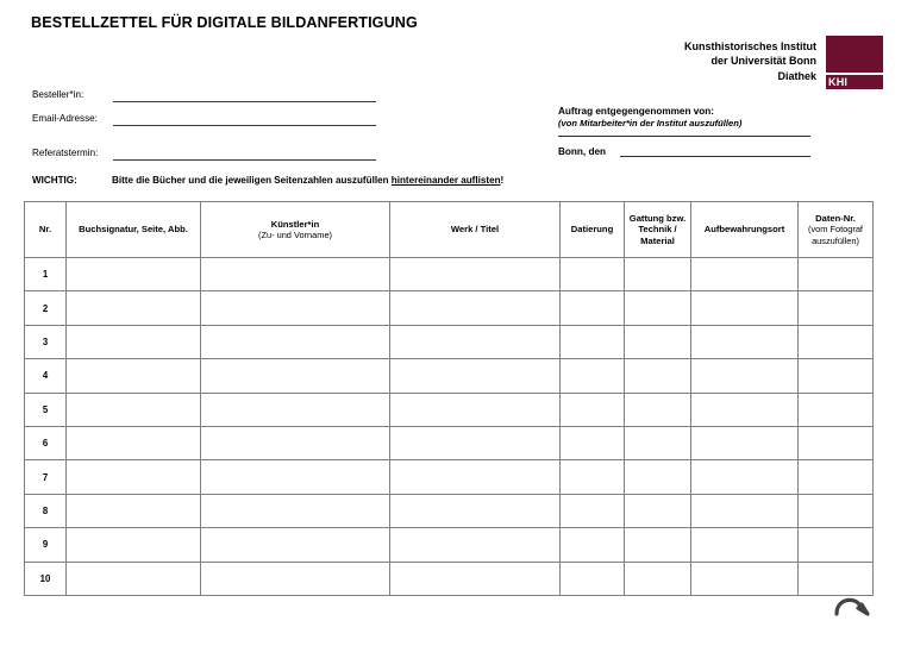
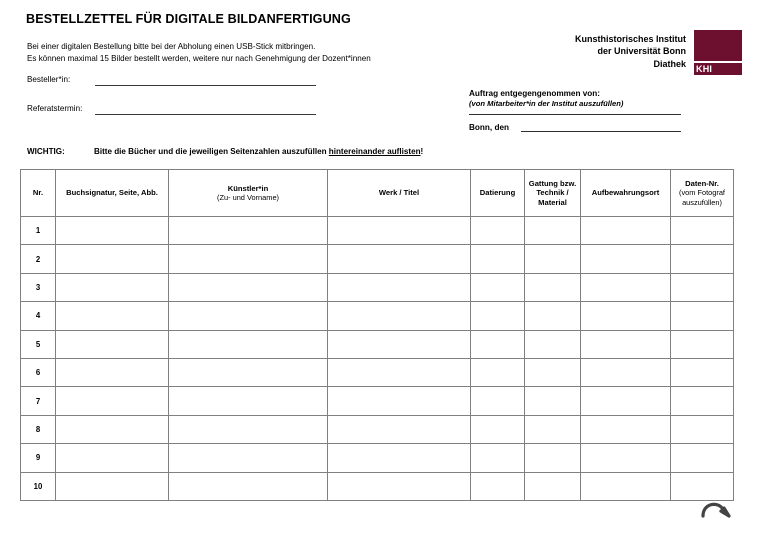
  BESTELLZETTEL FÜR DIGITALE BILDANFERTIGUNG
+ Bei einer digitalen Bestellung bitte bei der Abholung einen USB-Stick mitbringen.
+ Es können maximal 15 Bilder bestellt werden, weitere nur nach Genehmigung der Dozent*innen
  Besteller*in:
- Email-Adresse:
  Referatstermin:
  Kunsthistorisches Institut
  der Universität Bonn
  Diathek
  KHI
  Auftrag entgegengenommen von:
  (von Mitarbeiter*in der Institut auszufüllen)
  Bonn, den
  WICHTIG: Bitte die Bücher und die jeweiligen Seitenzahlen auszufüllen hintereinander auflisten!
  Nr.	Buchsignatur, Seite, Abb.	Künstler*in (Zu- und Vorname)	Werk / Titel	Datierung	Gattung bzw. Technik / Material	Aufbewahrungsort	Daten-Nr. (vom Fotograf auszufüllen)
  1
  2
  3
  4
  5
  6
  7
  8
  9
  10
